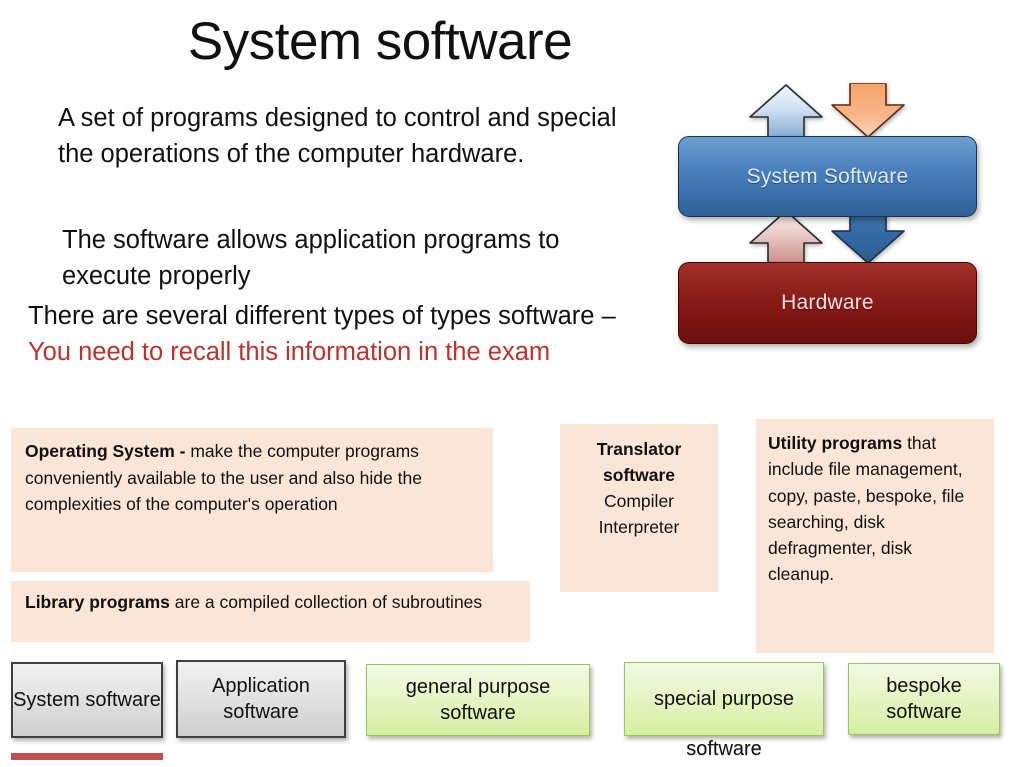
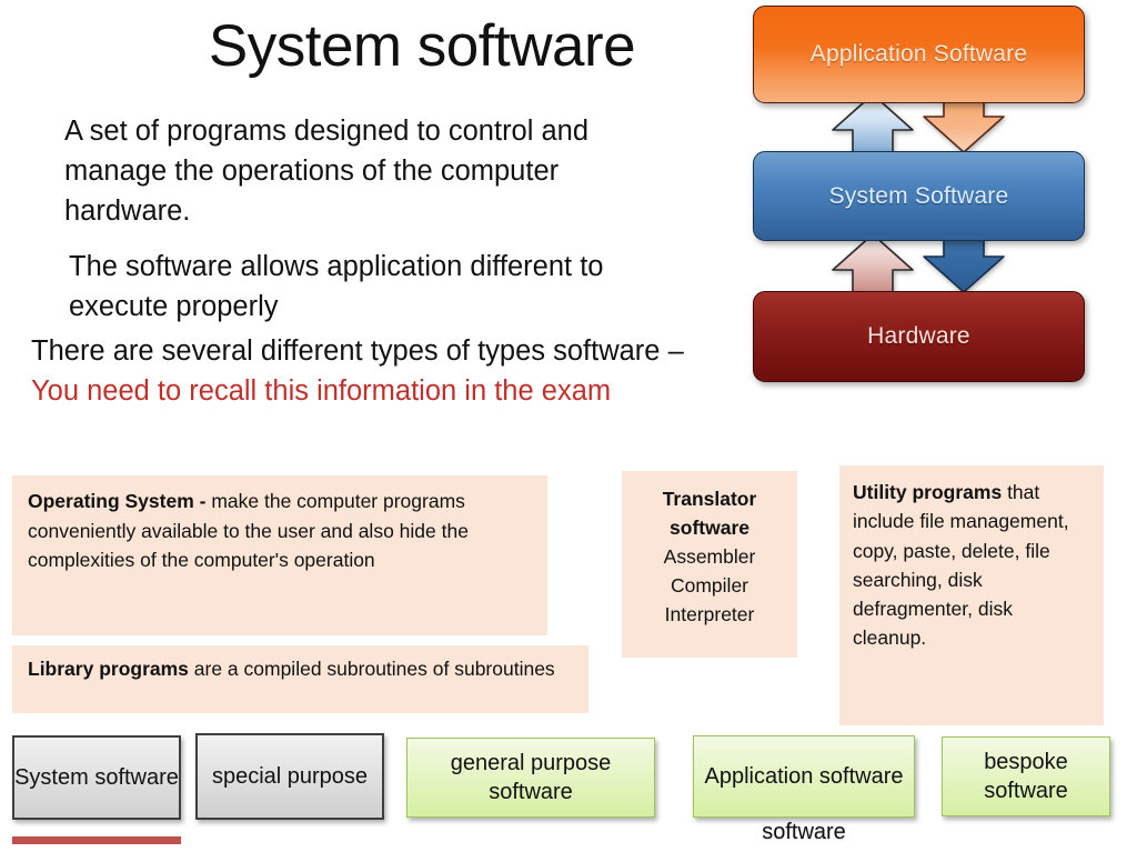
  System software
- A set of programs designed to control and special the operations of the computer hardware.
+ A set of programs designed to control and manage the operations of the computer hardware.
- The software allows application programs to execute properly
+ The software allows application different to execute properly
  There are several different types of types software – You need to recall this information in the exam
+ Application Software
  System Software
  Hardware
  Operating System - make the computer programs conveniently available to the user and also hide the complexities of the computer's operation
- Library programs are a compiled collection of subroutines
+ Library programs are a compiled subroutines of subroutines
  Translator
  software
+ Assembler
  Compiler
  Interpreter
- Utility programs that include file management, copy, paste, bespoke, file searching, disk defragmenter, disk cleanup.
+ Utility programs that include file management, copy, paste, delete, file searching, disk defragmenter, disk cleanup.
  System software
- Application software
+ special purpose
  general purpose software
- special purpose
+ Application software
  software
  bespoke software
